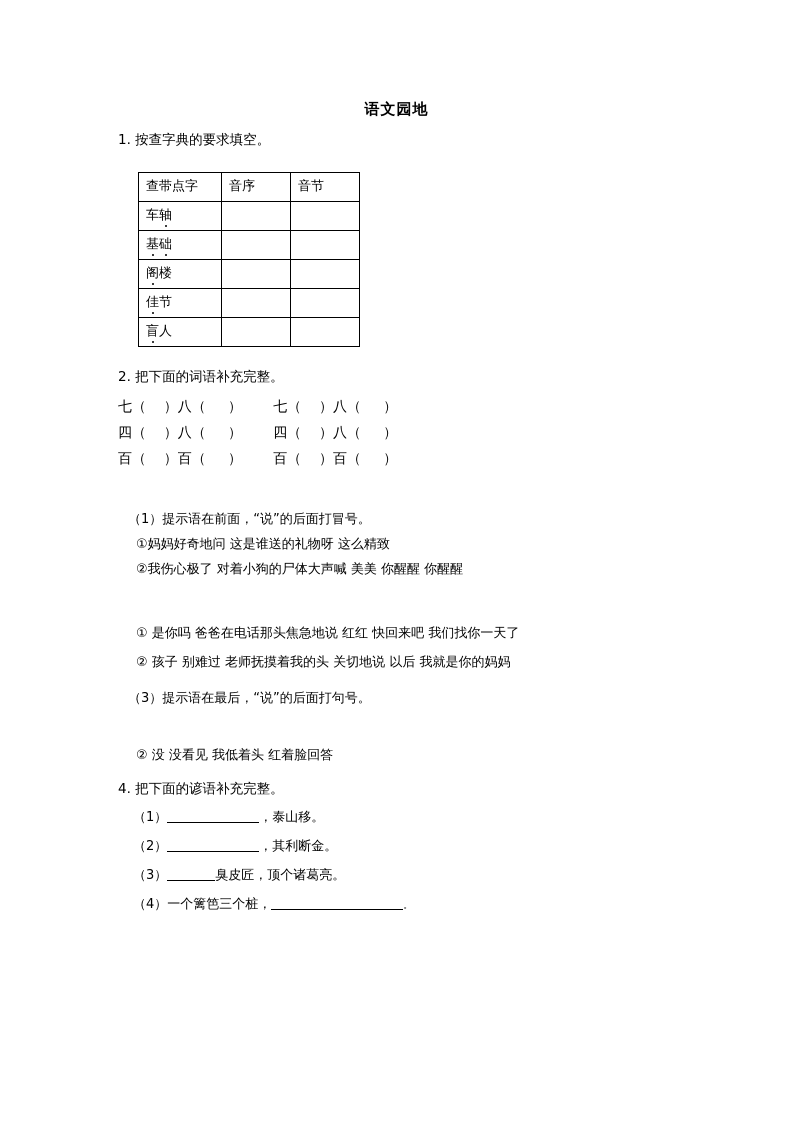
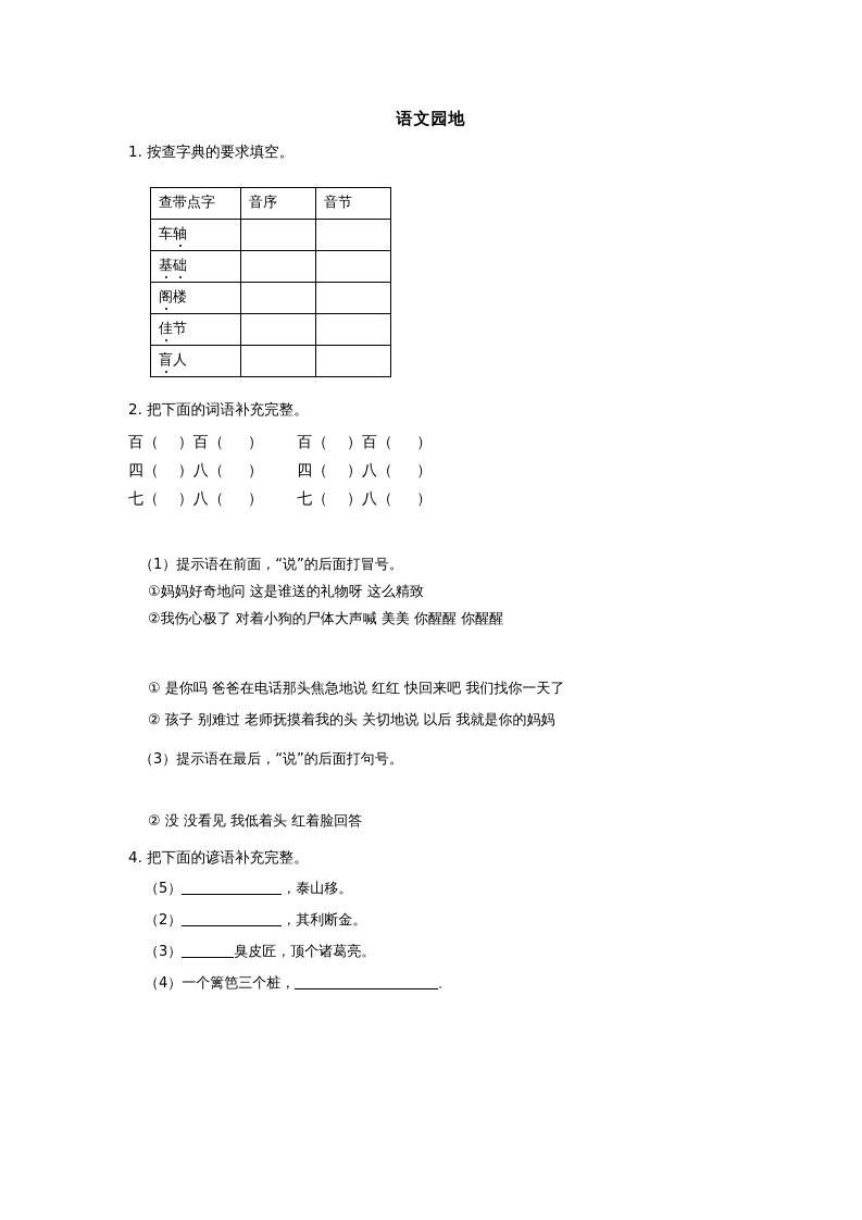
  语文园地
  1. 按查字典的要求填空。
  查带点字	音序	音节
  车轴
  基础
  阁楼
  佳节
  盲人
  2. 把下面的词语补充完整。
- 七（ ）八（ ） 七（ ）八（ ）
+ 百（ ）百（ ） 百（ ）百（ ）
  四（ ）八（ ） 四（ ）八（ ）
- 百（ ）百（ ） 百（ ）百（ ）
+ 七（ ）八（ ） 七（ ）八（ ）
  （1）提示语在前面，“说”的后面打冒号。
  ①妈妈好奇地问 这是谁送的礼物呀 这么精致
  ②我伤心极了 对着小狗的尸体大声喊 美美 你醒醒 你醒醒
  ① 是你吗 爸爸在电话那头焦急地说 红红 快回来吧 我们找你一天了
  ② 孩子 别难过 老师抚摸着我的头 关切地说 以后 我就是你的妈妈
  （3）提示语在最后，“说”的后面打句号。
  ② 没 没看见 我低着头 红着脸回答
  4. 把下面的谚语补充完整。
- （1） ，泰山移。
+ （5） ，泰山移。
  （2） ，其利断金。
  （3） 臭皮匠，顶个诸葛亮。
  （4）一个篱笆三个桩， 。
